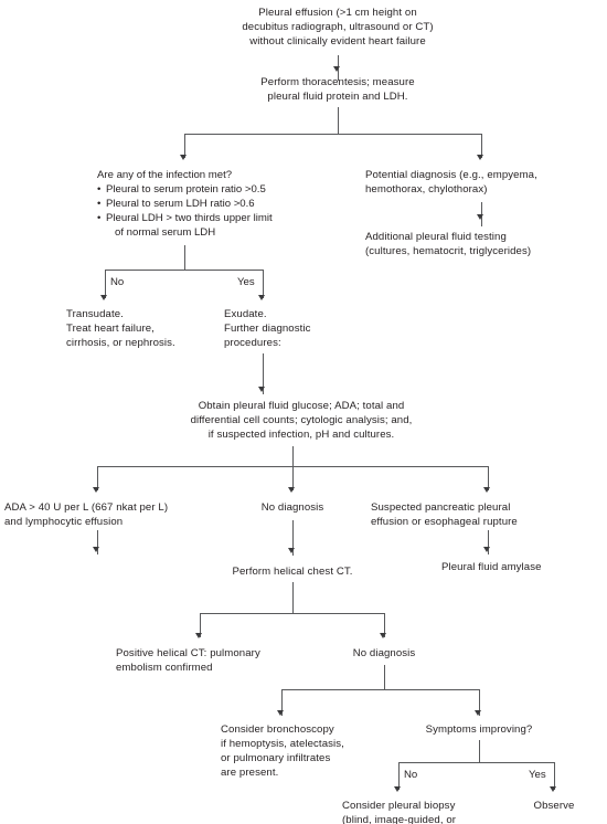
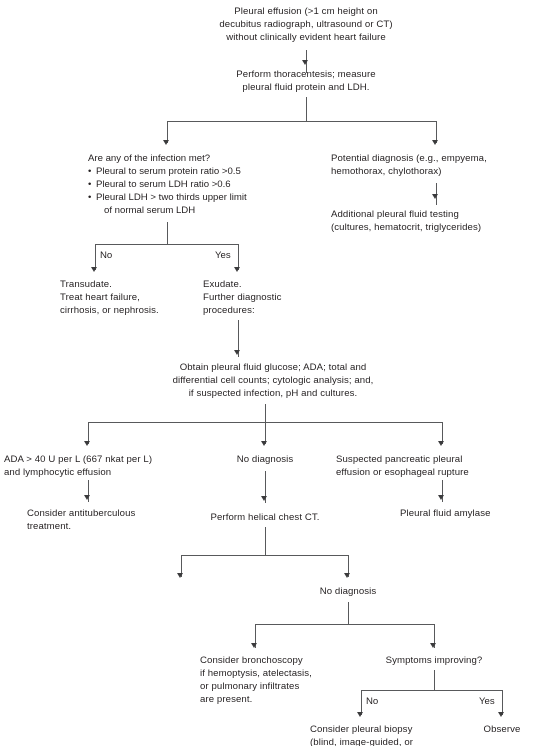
  Pleural effusion (>1 cm height on
  decubitus radiograph, ultrasound or CT)
  without clinically evident heart failure
  Perform thoracentesis; measure
  pleural fluid protein and LDH.
  Are any of the infection met?
  Pleural to serum protein ratio >0.5
  Pleural to serum LDH ratio >0.6
  Pleural LDH > two thirds upper limit
  of normal serum LDH
  Potential diagnosis (e.g., empyema,
  hemothorax, chylothorax)
  Additional pleural fluid testing
  (cultures, hematocrit, triglycerides)
  No
  Yes
  Transudate.
  Treat heart failure,
  cirrhosis, or nephrosis.
  Exudate.
  Further diagnostic
  procedures:
  Obtain pleural fluid glucose; ADA; total and
  differential cell counts; cytologic analysis; and,
  if suspected infection, pH and cultures.
  ADA > 40 U per L (667 nkat per L)
  and lymphocytic effusion
  No diagnosis
  Suspected pancreatic pleural
  effusion or esophageal rupture
+ Consider antituberculous
+ treatment.
  Perform helical chest CT.
  Pleural fluid amylase
- Positive helical CT: pulmonary
- embolism confirmed
  No diagnosis
  Consider bronchoscopy
  if hemoptysis, atelectasis,
  or pulmonary infiltrates
  are present.
  Symptoms improving?
  No
  Yes
  Consider pleural biopsy
  (blind, image-guided, or
  Observe
